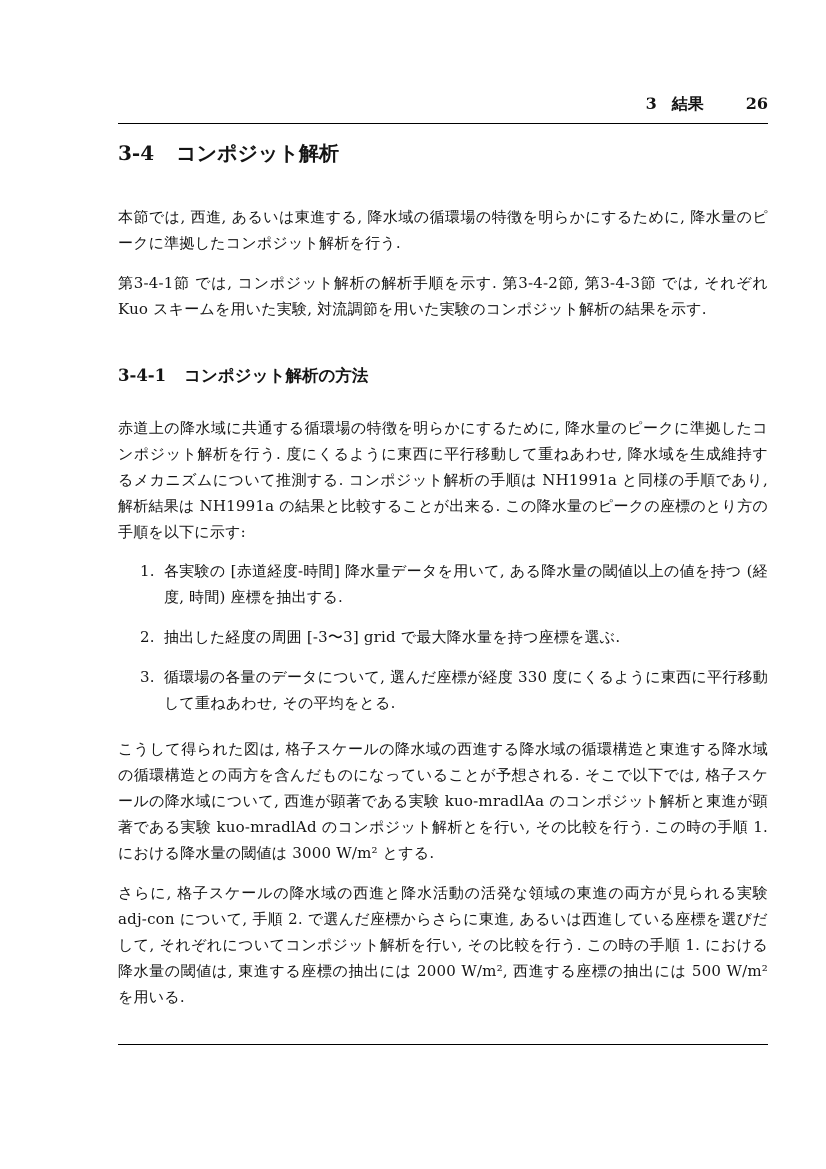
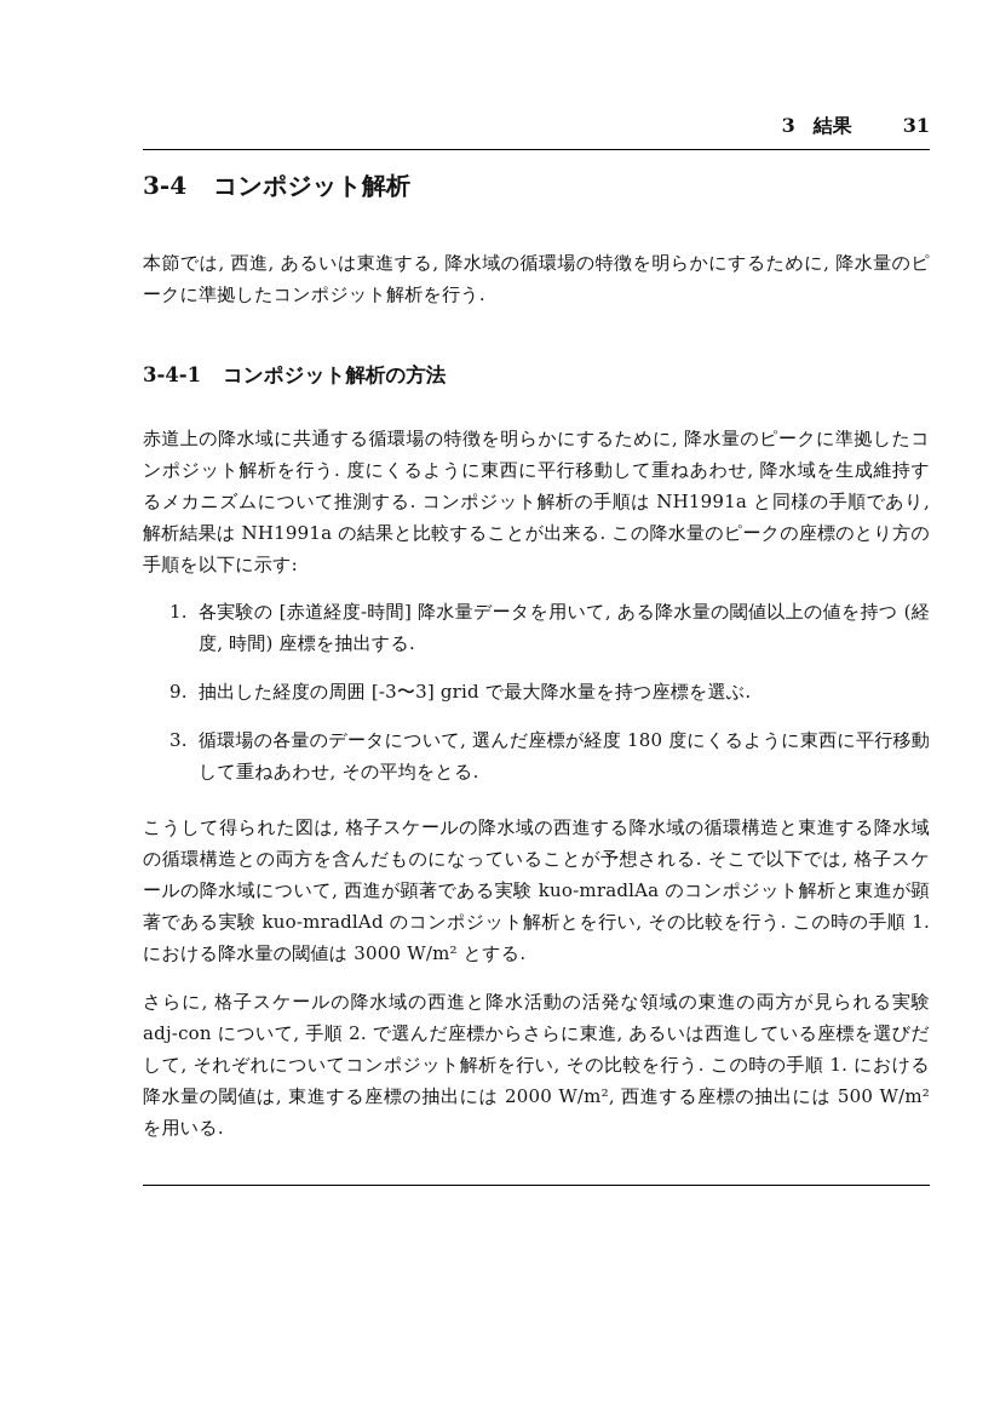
  3
  結果
- 26
+ 31
  3-4
  コンポジット解析
  本節では, 西進, あるいは東進する, 降水域の循環場の特徴を明らかにするために, 降水量のピークに準拠したコンポジット解析を行う.
- 第3-4-1節 では, コンポジット解析の解析手順を示す. 第3-4-2節, 第3-4-3節 では, それぞれ Kuo スキームを用いた実験, 対流調節を用いた実験のコンポジット解析の結果を示す.
  3-4-1
  コンポジット解析の方法
  赤道上の降水域に共通する循環場の特徴を明らかにするために, 降水量のピークに準拠したコンポジット解析を行う. 度にくるように東西に平行移動して重ねあわせ, 降水域を生成維持するメカニズムについて推測する. コンポジット解析の手順は NH1991a と同様の手順であり, 解析結果は NH1991a の結果と比較することが出来る. この降水量のピークの座標のとり方の手順を以下に示す:
  1.
  各実験の [赤道経度-時間] 降水量データを用いて, ある降水量の閾値以上の値を持つ (経度, 時間) 座標を抽出する.
- 2.
+ 9.
  抽出した経度の周囲 [-3〜3] grid で最大降水量を持つ座標を選ぶ.
  3.
- 循環場の各量のデータについて, 選んだ座標が経度 330 度にくるように東西に平行移動して重ねあわせ, その平均をとる.
+ 循環場の各量のデータについて, 選んだ座標が経度 180 度にくるように東西に平行移動して重ねあわせ, その平均をとる.
  こうして得られた図は, 格子スケールの降水域の西進する降水域の循環構造と東進する降水域の循環構造との両方を含んだものになっていることが予想される. そこで以下では, 格子スケールの降水域について, 西進が顕著である実験 kuo-mradlAa のコンポジット解析と東進が顕著である実験 kuo-mradlAd のコンポジット解析とを行い, その比較を行う. この時の手順 1. における降水量の閾値は 3000 W/m² とする.
  さらに, 格子スケールの降水域の西進と降水活動の活発な領域の東進の両方が見られる実験 adj-con について, 手順 2. で選んだ座標からさらに東進, あるいは西進している座標を選びだして, それぞれについてコンポジット解析を行い, その比較を行う. この時の手順 1. における降水量の閾値は, 東進する座標の抽出には 2000 W/m², 西進する座標の抽出には 500 W/m² を用いる.
